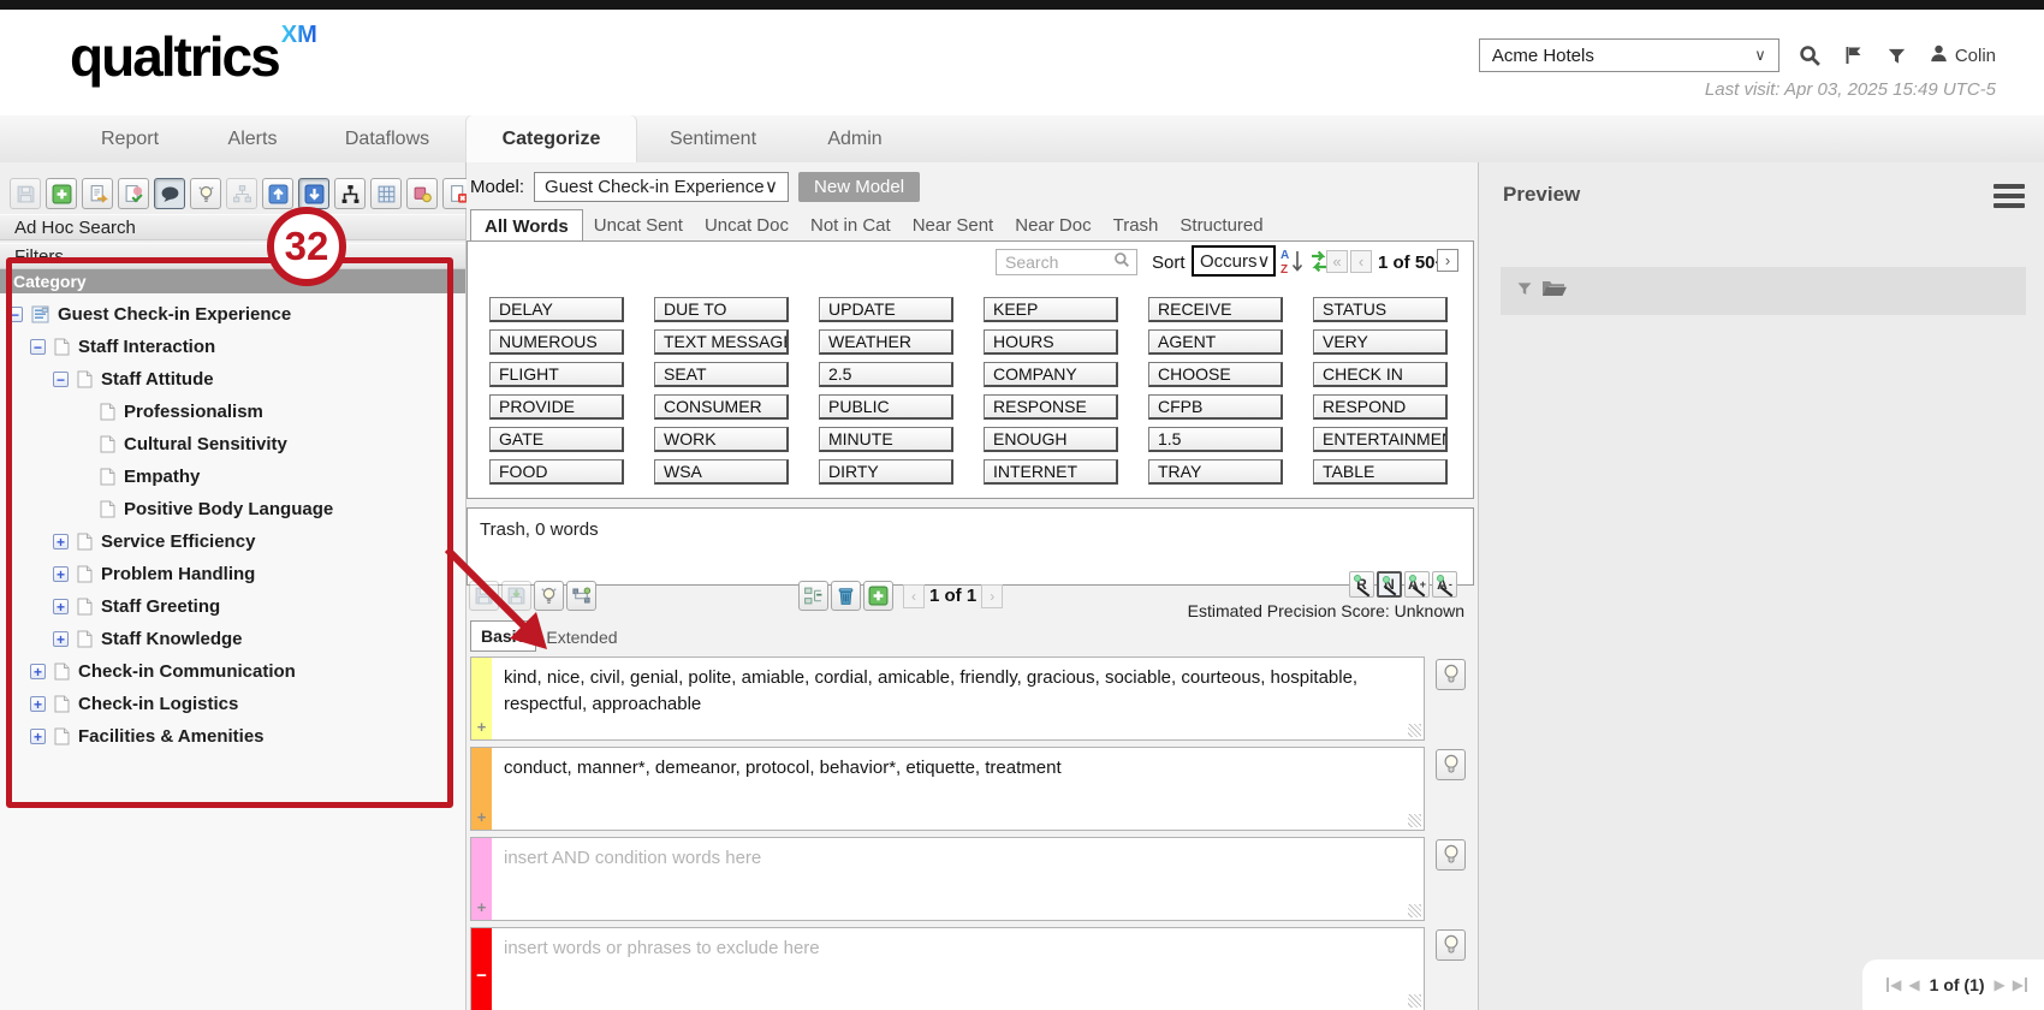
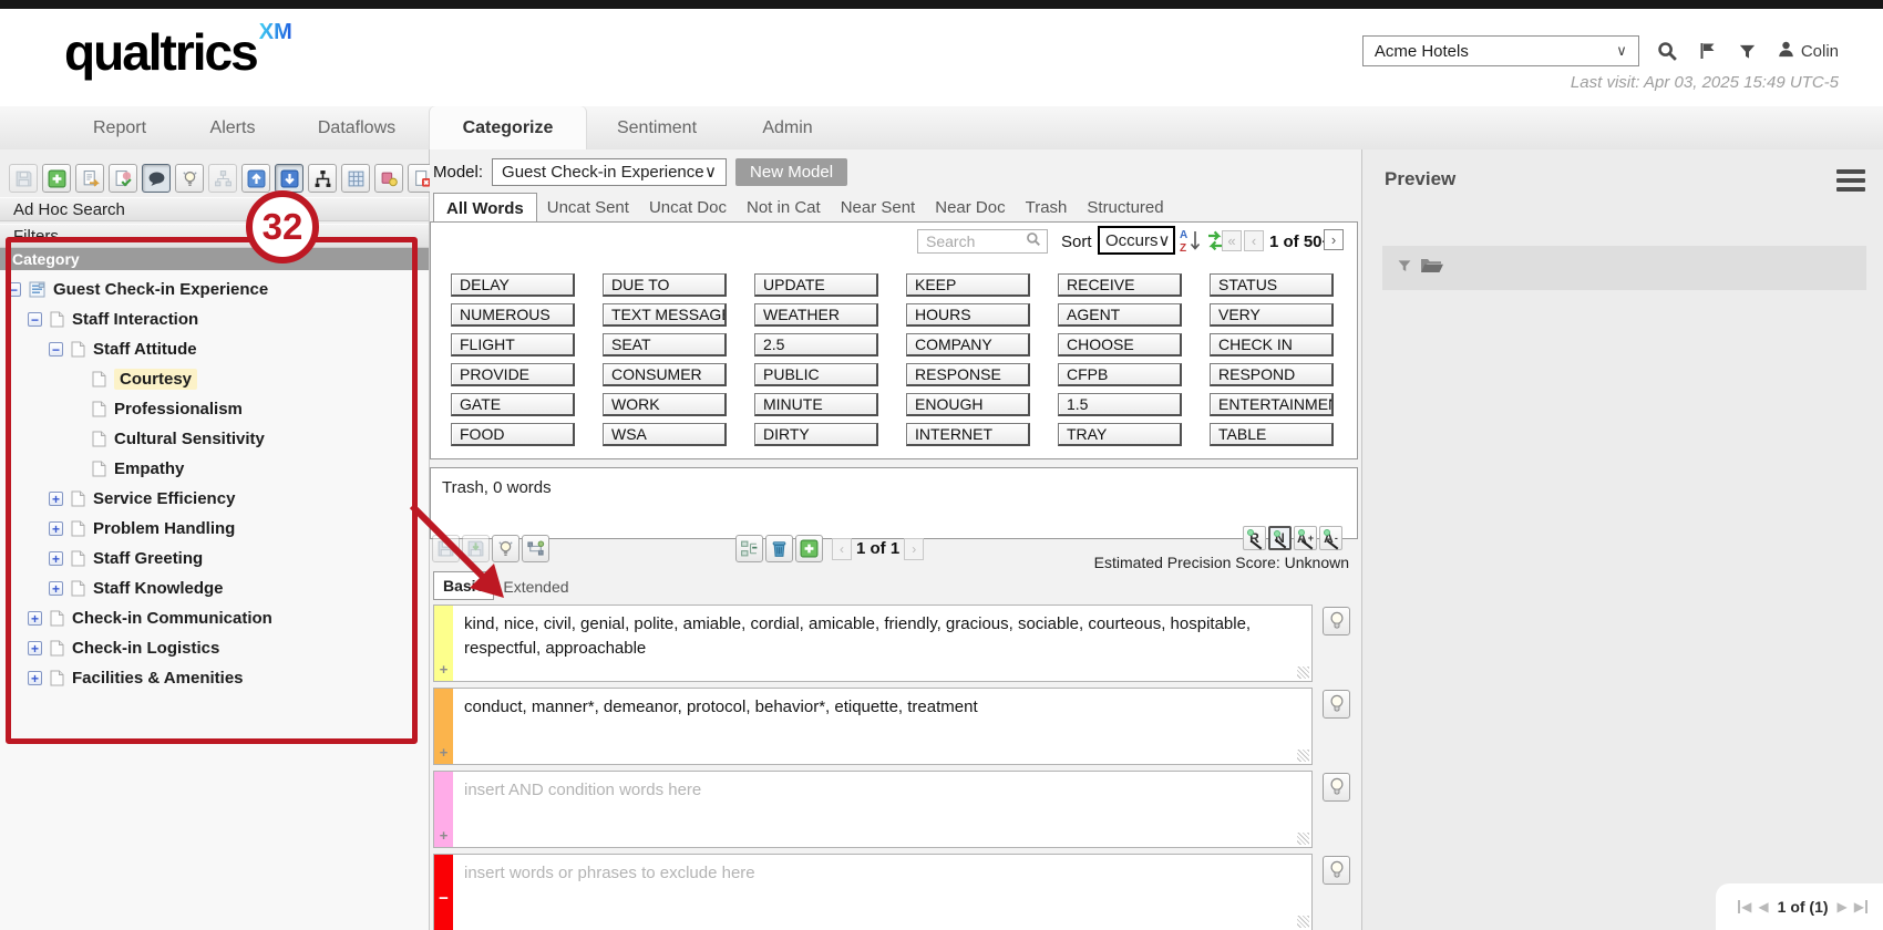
  qualtricsXM
  Acme Hotels
  ∨
  Colin
  Last visit: Apr 03, 2025 15:49 UTC-5
  Report
  Alerts
  Dataflows
  Categorize
  Sentiment
  Admin
  Ad Hoc Search
  Filters
  Category
  −
  Guest Check-in Experience
  −
  Staff Interaction
  −
  Staff Attitude
+ Courtesy
  Professionalism
  Cultural Sensitivity
  Empathy
- Positive Body Language
  +
  Service Efficiency
  +
  Problem Handling
  +
  Staff Greeting
  +
  Staff Knowledge
  +
  Check-in Communication
  +
  Check-in Logistics
  +
  Facilities & Amenities
  Model:
  Guest Check-in Experience
  ∨
  New Model
  All Words
  Uncat Sent
  Uncat Doc
  Not in Cat
  Near Sent
  Near Doc
  Trash
  Structured
  Search
  Sort
  Occurs
  ∨
  A
  Z
  «
  ‹
  1 of 50
  ›
  DELAY
  DUE TO
  UPDATE
  KEEP
  RECEIVE
  STATUS
  NUMEROUS
  TEXT MESSAGE
  WEATHER
  HOURS
  AGENT
  VERY
  FLIGHT
  SEAT
  2.5
  COMPANY
  CHOOSE
  CHECK IN
  PROVIDE
  CONSUMER
  PUBLIC
  RESPONSE
  CFPB
  RESPOND
  GATE
  WORK
  MINUTE
  ENOUGH
  1.5
  ENTERTAINME
  FOOD
  WSA
  DIRTY
  INTERNET
  TRAY
  TABLE
  Trash, 0 words
  ‹
  1 of 1
  ›
  R
  N
  A
  +
  A
  -
  Estimated Precision Score: Unknown
  Extended
  +
  kind, nice, civil, genial, polite, amiable, cordial, amicable, friendly, gracious, sociable, courteous, hospitable, respectful, approachable
  +
  conduct, manner*, demeanor, protocol, behavior*, etiquette, treatment
  +
  insert AND condition words here
  −
  insert words or phrases to exclude here
  Preview
  ◀
  ◀
  1 of (1)
  ▶
  ▶
  32
